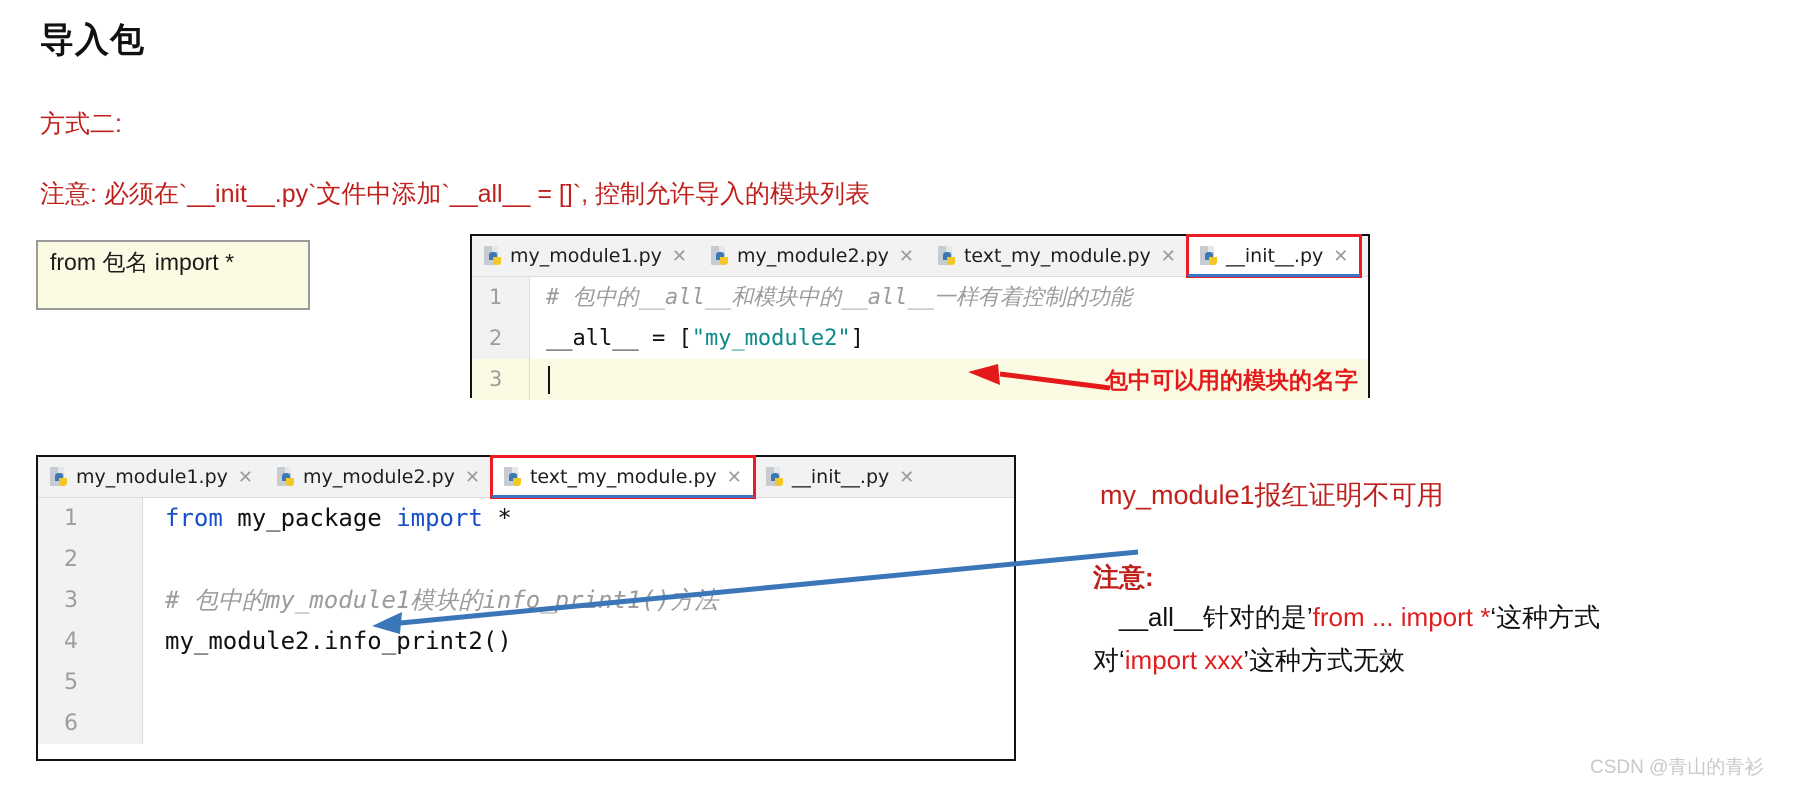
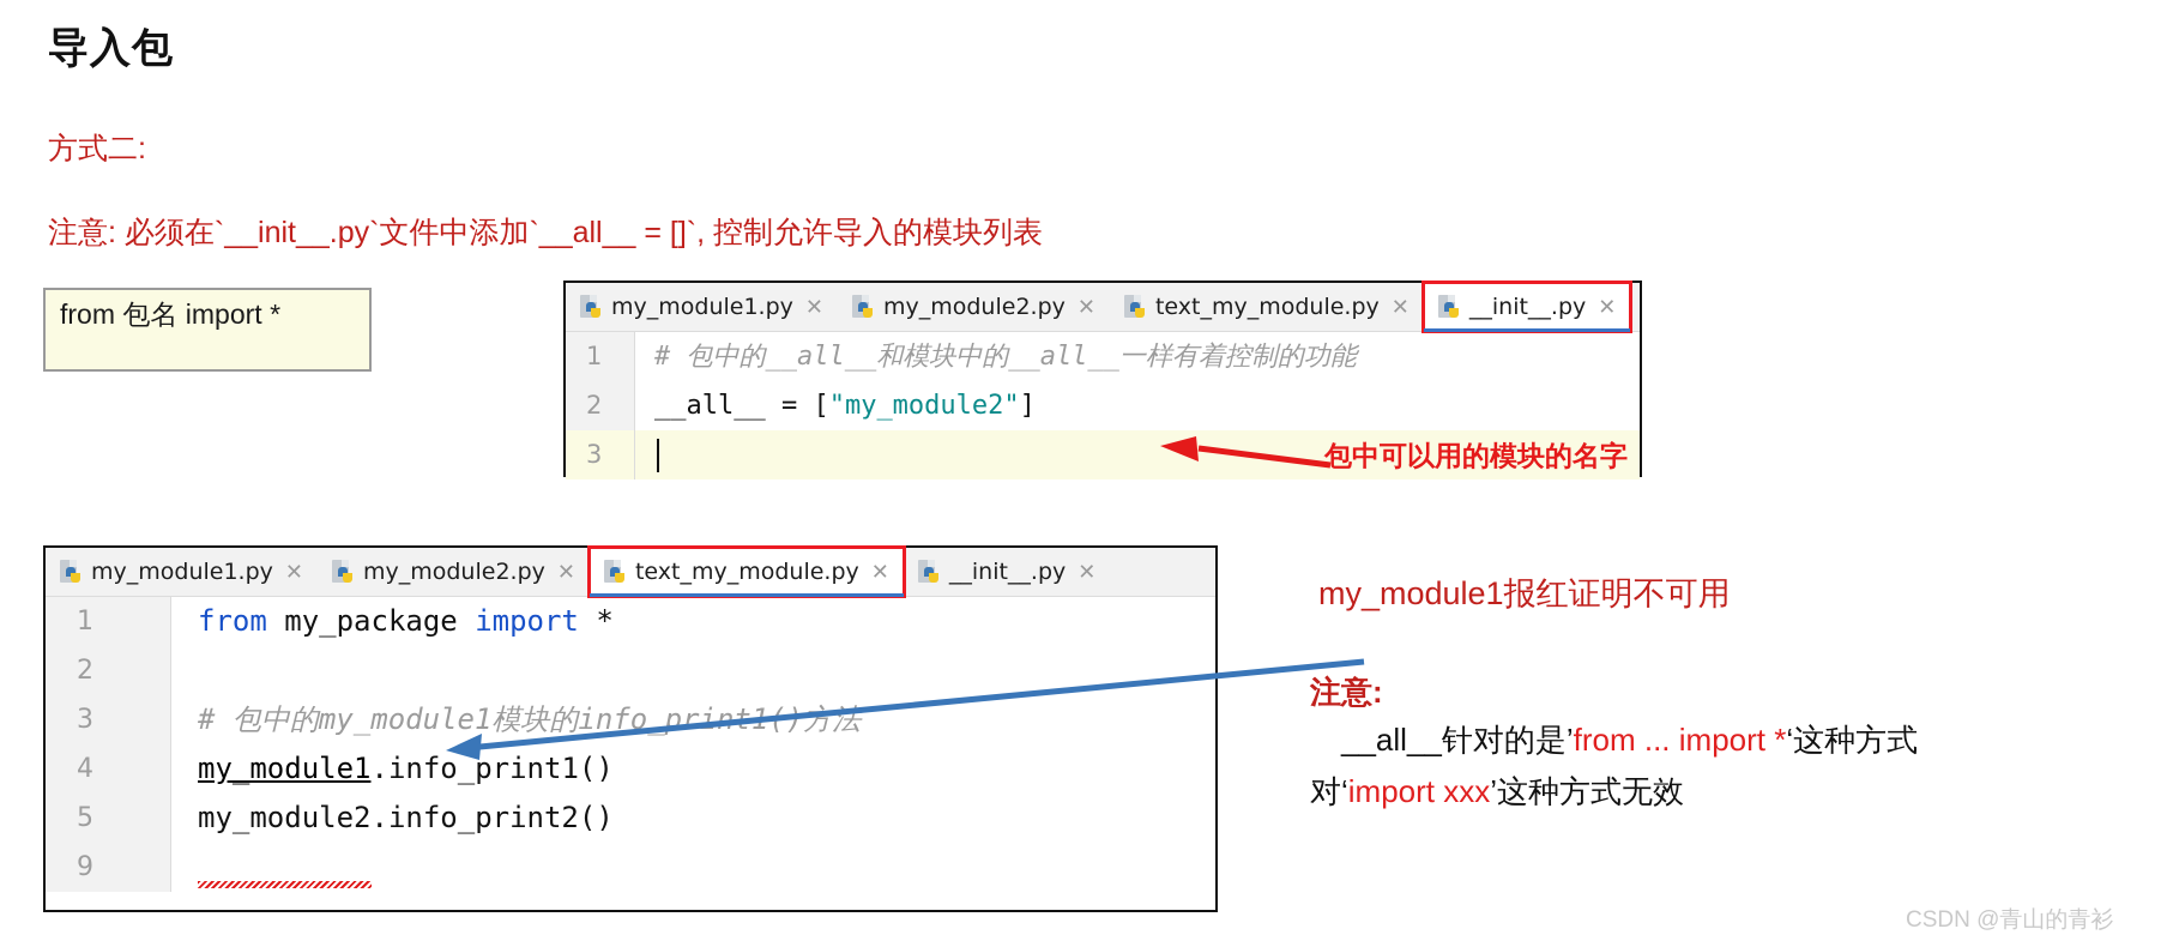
  导入包
  方式二:
  注意: 必须在`__init__.py`文件中添加`__all__ = []`, 控制允许导入的模块列表
  from 包名 import *
  my_module1.py
  ✕
  my_module2.py
  ✕
  text_my_module.py
  ✕
  __init__.py
  ✕
  1
  2
  3
  # 包中的__all__和模块中的__all__一样有着控制的功能
  __all__ = ["my_module2"]
  包中可以用的模块的名字
  my_module1.py
  ✕
  my_module2.py
  ✕
  text_my_module.py
  ✕
  __init__.py
  ✕
  1
  2
  3
  4
  5
- 6
+ 9
  from my_package import *
  # 包中的my_module1模块的info_prin方法
+ my_module1.info_print1()
  my_module2.info_print2()
  my_module1报红证明不可用
  注意:
  __all__针对的是’from ... import *‘这种方式
  对‘import xxx’这种方式无效
  CSDN @青山的青衫
